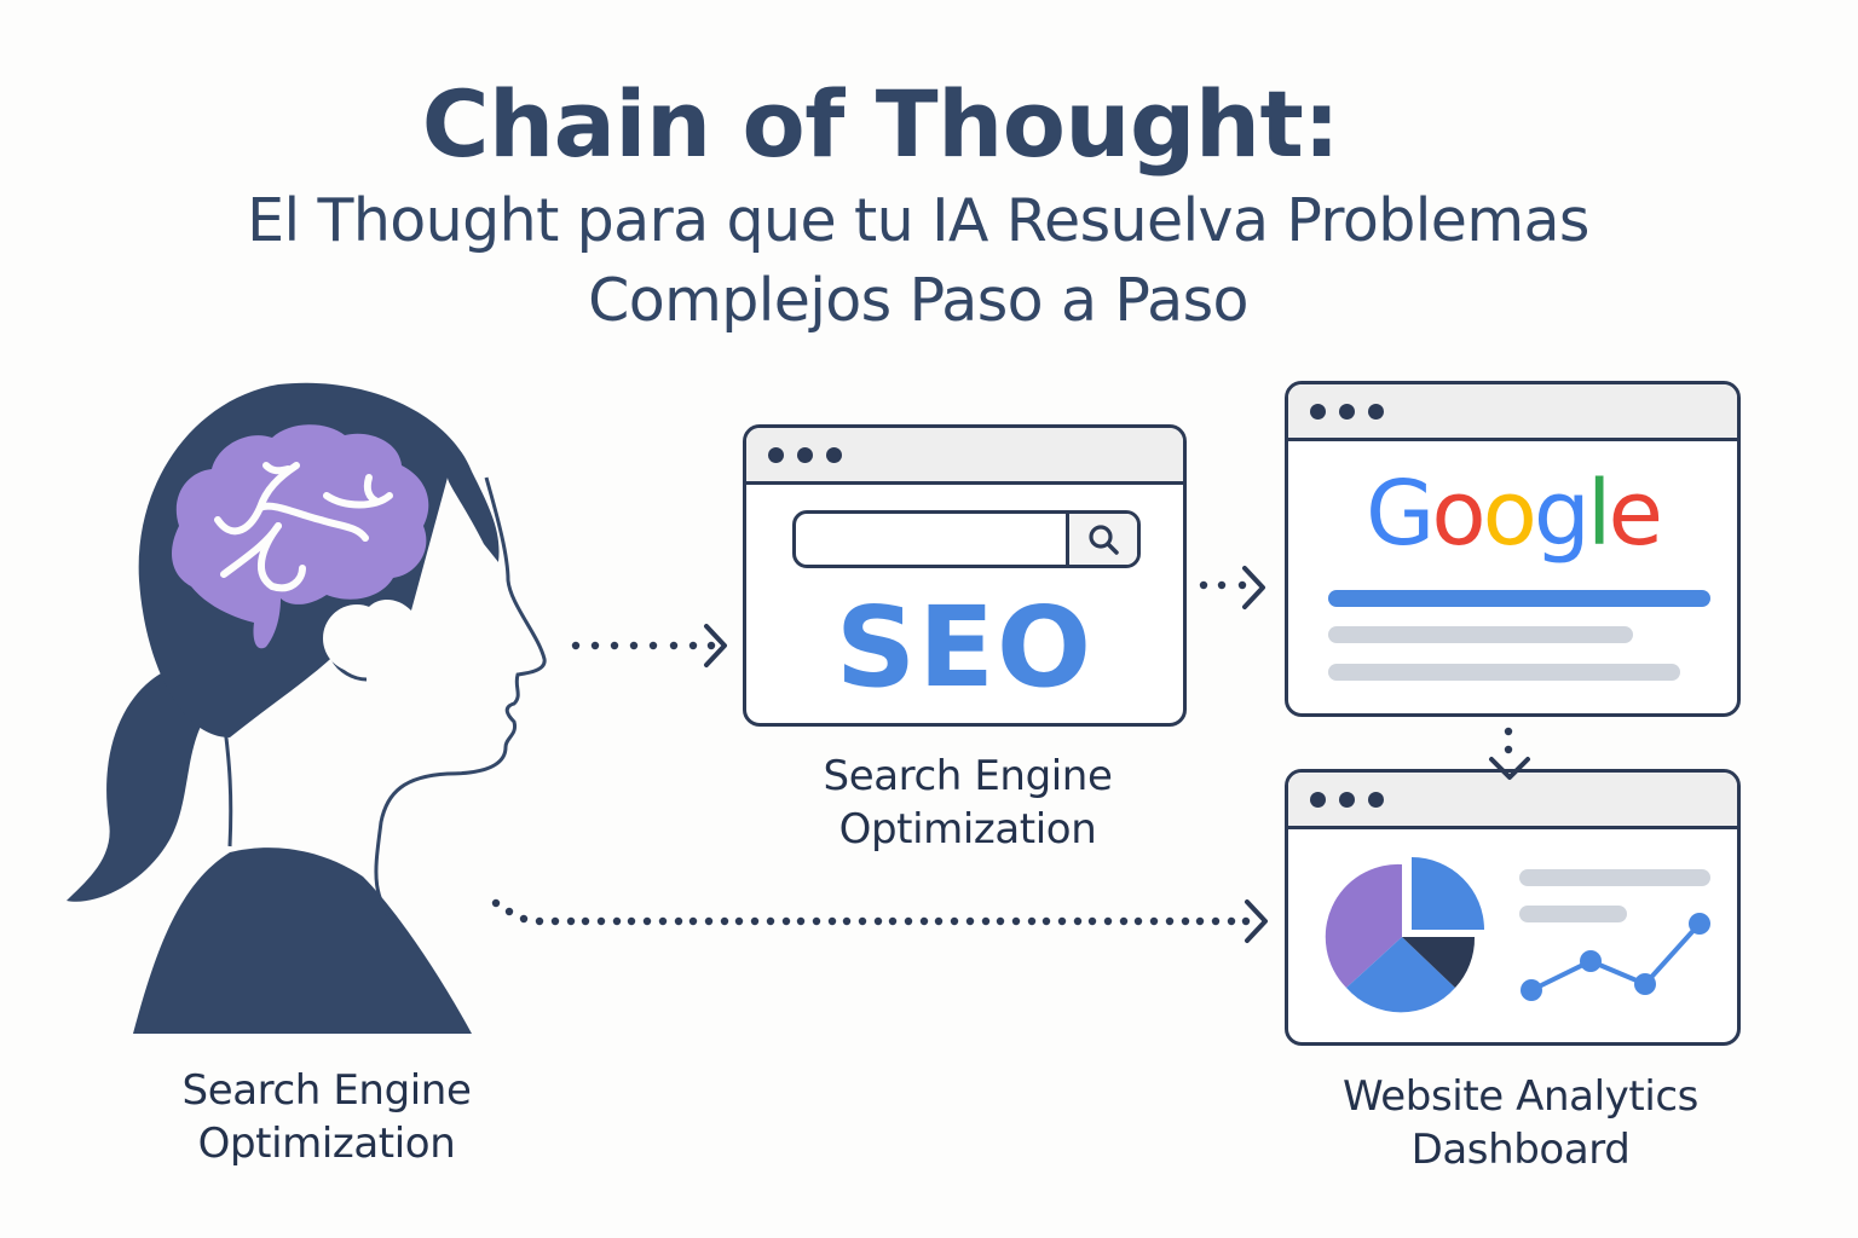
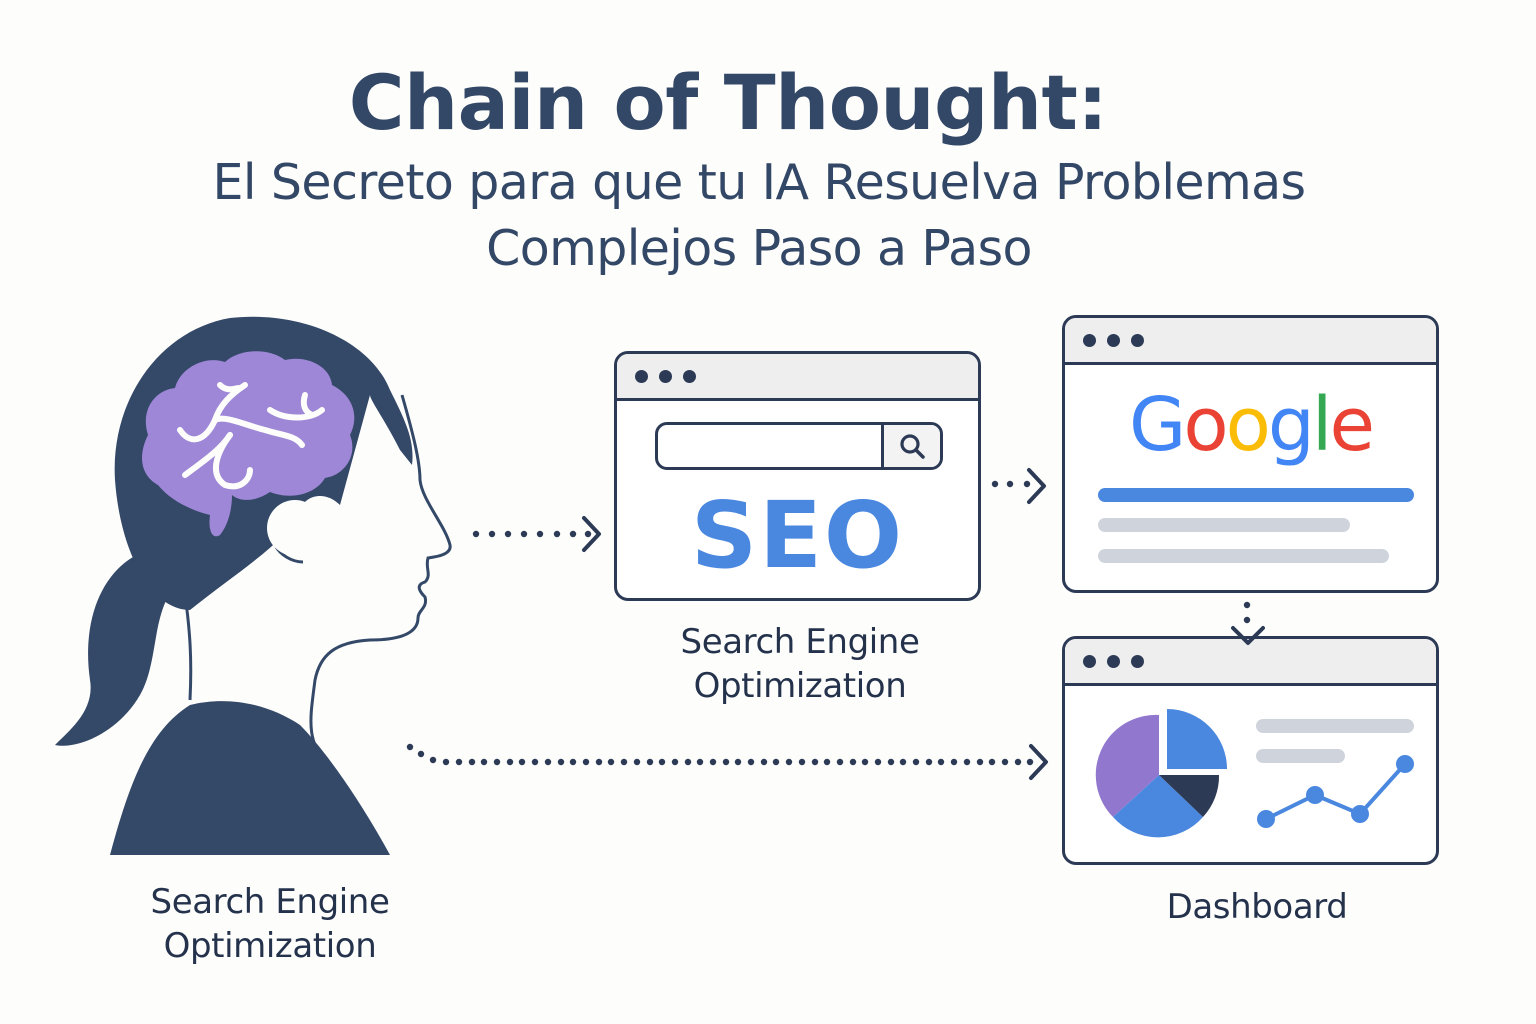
  Chain of Thought:
- El Thought para que tu IA Resuelva Problemas
+ El Secreto para que tu IA Resuelva Problemas
  Complejos Paso a Paso
  Search Engine
  Optimization
  SEO
  Search Engine
  Optimization
  Google
- Website Analytics
  Dashboard
